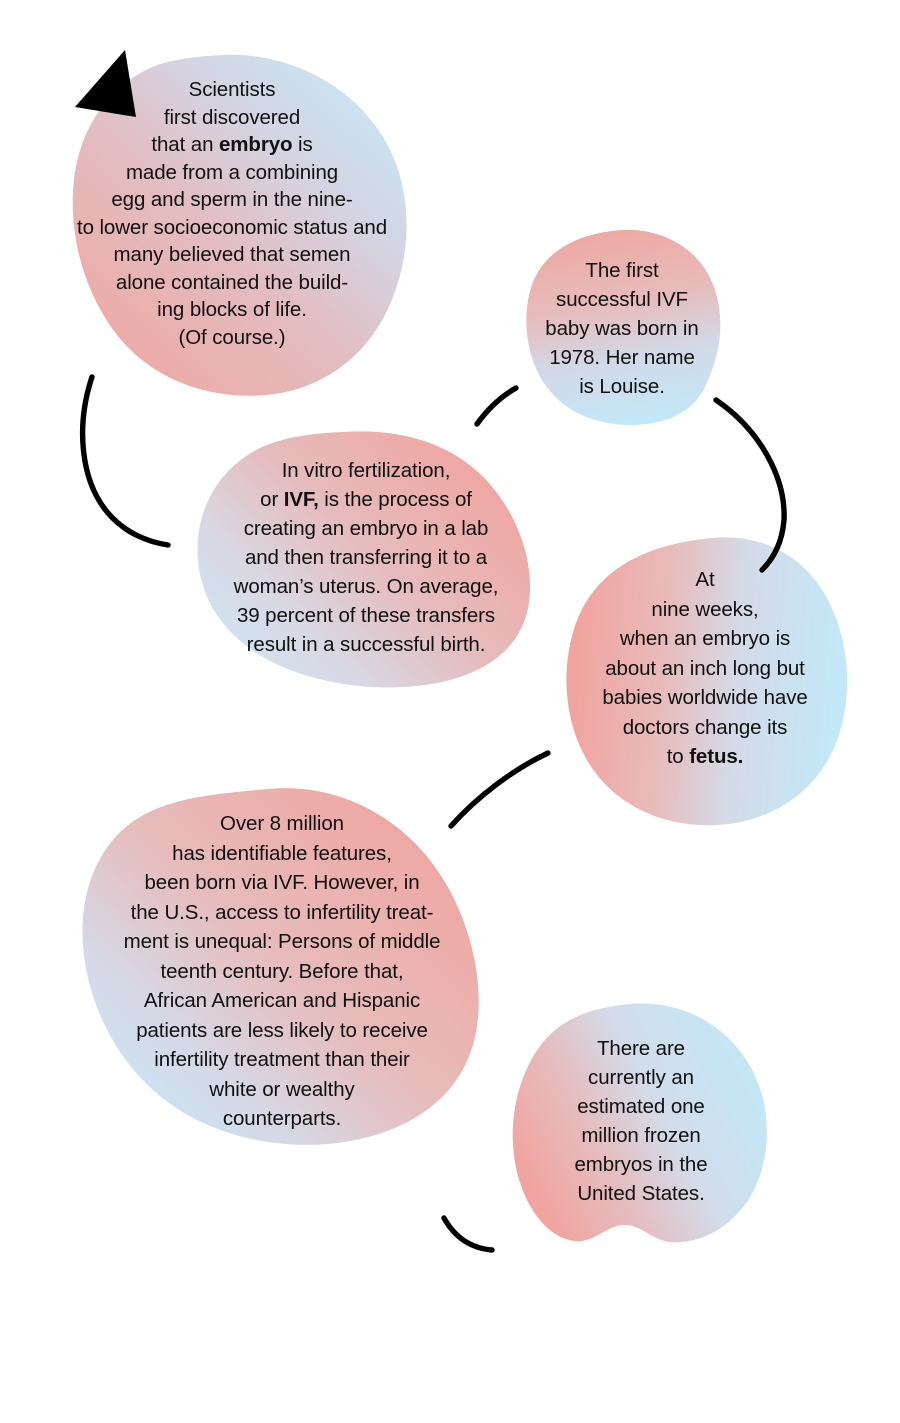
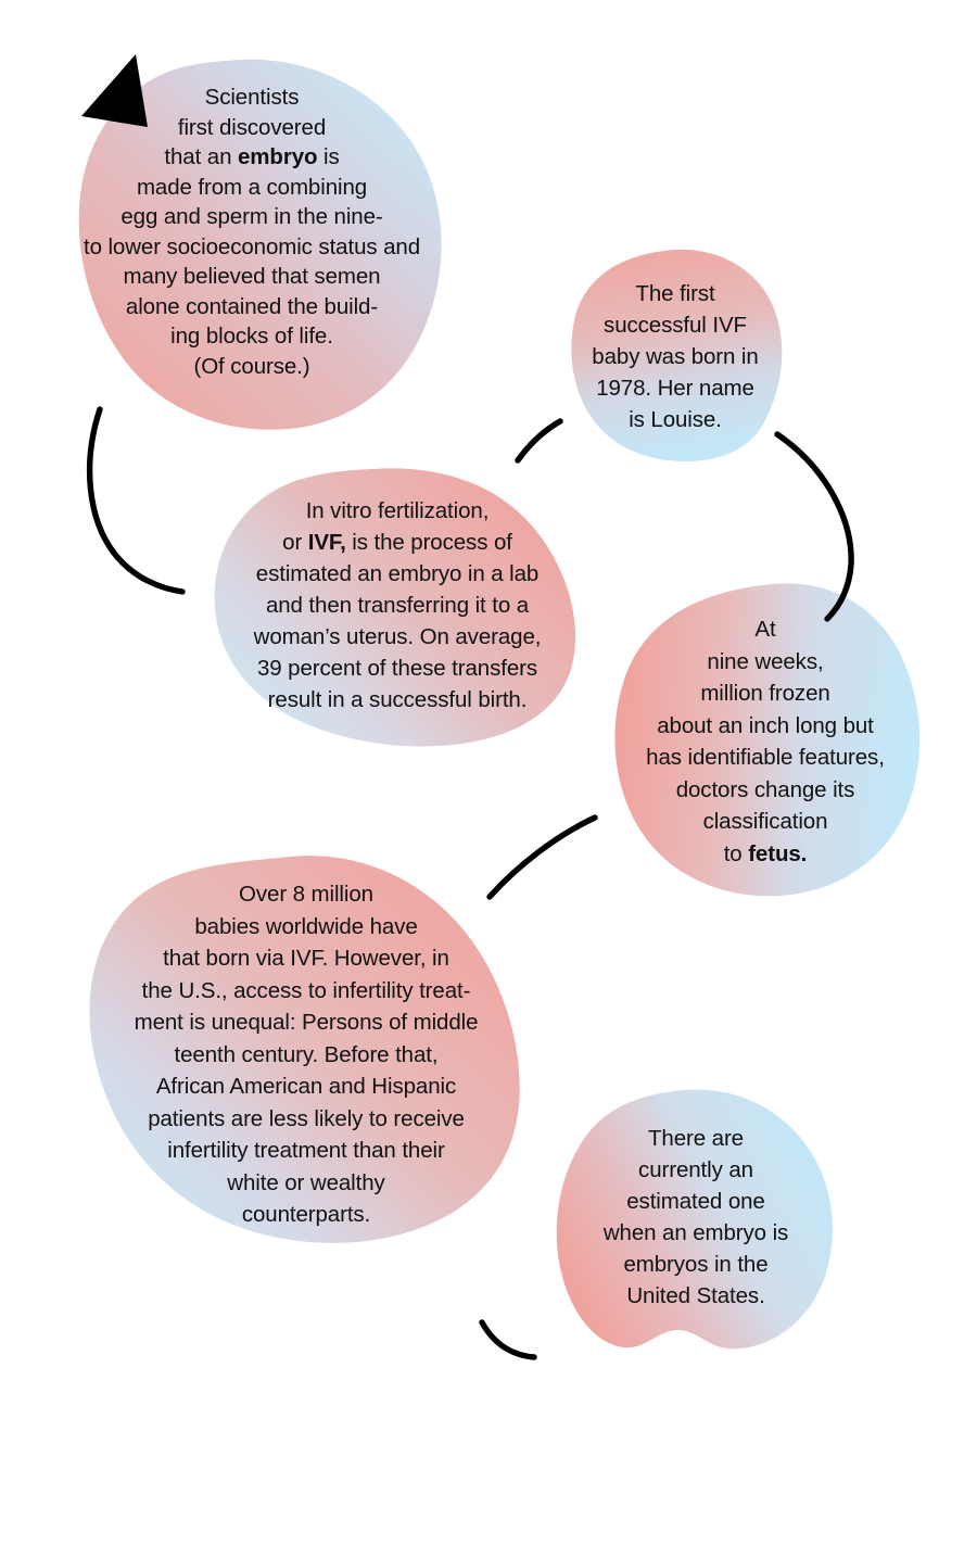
  Scientists
  first discovered
  that an embryo is
  made from a combining
  egg and sperm in the nine-
  to lower socioeconomic status and
  many believed that semen
  alone contained the build-
  ing blocks of life.
  (Of course.)
  The first
  successful IVF
  baby was born in
  1978. Her name
  is Louise.
  In vitro fertilization,
  or IVF, is the process of
- creating an embryo in a lab
+ estimated an embryo in a lab
  and then transferring it to a
  woman’s uterus. On average,
  39 percent of these transfers
  result in a successful birth.
  At
  nine weeks,
- when an embryo is
+ million frozen
  about an inch long but
- babies worldwide have
+ has identifiable features,
  doctors change its
+ classification
  to fetus.
  Over 8 million
- has identifiable features,
+ babies worldwide have
- been born via IVF. However, in
+ that born via IVF. However, in
  the U.S., access to infertility treat-
  ment is unequal: Persons of middle
  teenth century. Before that,
  African American and Hispanic
  patients are less likely to receive
  infertility treatment than their
  white or wealthy
  counterparts.
  There are
  currently an
  estimated one
- million frozen
+ when an embryo is
  embryos in the
  United States.
